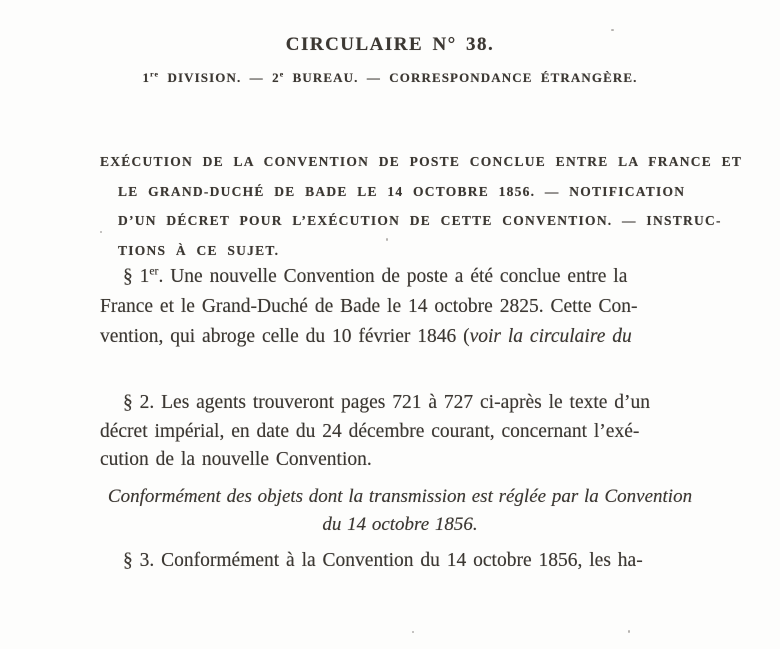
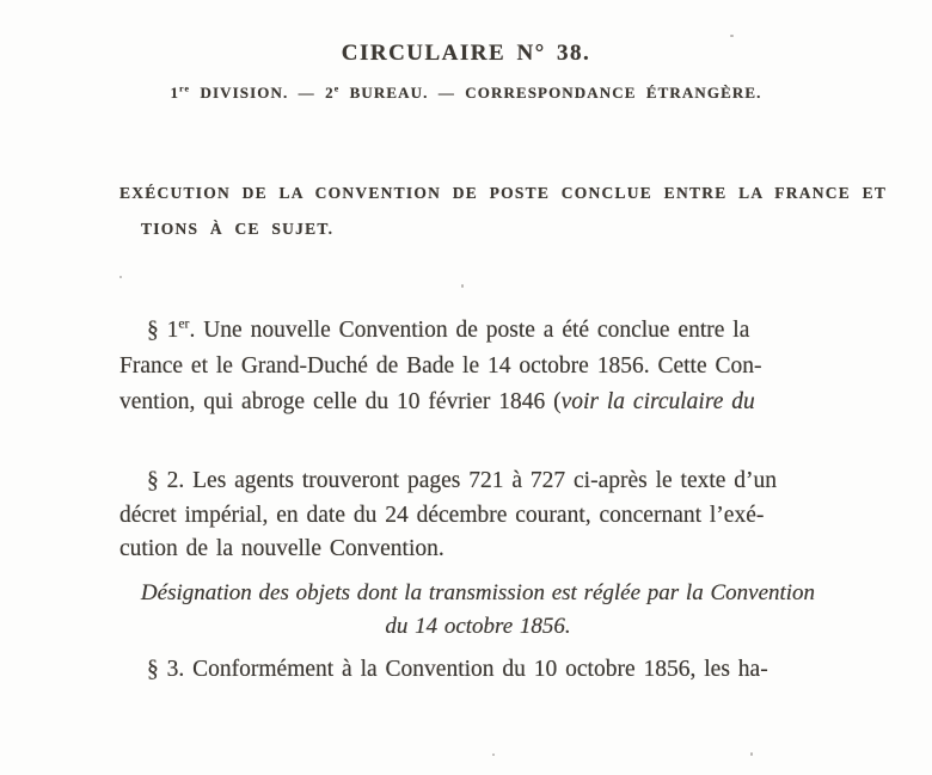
  CIRCULAIRE N° 38.
  1re DIVISION. — 2e BUREAU. — CORRESPONDANCE ÉTRANGÈRE.
  EXÉCUTION DE LA CONVENTION DE POSTE CONCLUE ENTRE LA FRANCE ET
- LE GRAND-DUCHÉ DE BADE LE 14 OCTOBRE 1856. — NOTIFICATION
- D’UN DÉCRET POUR L’EXÉCUTION DE CETTE CONVENTION. — INSTRUC-
  TIONS À CE SUJET.
  § 1er. Une nouvelle Convention de poste a été conclue entre la
- France et le Grand-Duché de Bade le 14 octobre 2825. Cette Con-
+ France et le Grand-Duché de Bade le 14 octobre 1856. Cette Con-
  vention, qui abroge celle du 10 février 1846 (voir la circulaire du
  § 2. Les agents trouveront pages 721 à 727 ci-après le texte d’un
  décret impérial, en date du 24 décembre courant, concernant l’exé-
  cution de la nouvelle Convention.
- Conformément des objets dont la transmission est réglée par la Convention
+ Désignation des objets dont la transmission est réglée par la Convention
  du 14 octobre 1856.
- § 3. Conformément à la Convention du 14 octobre 1856, les ha-
+ § 3. Conformément à la Convention du 10 octobre 1856, les ha-
